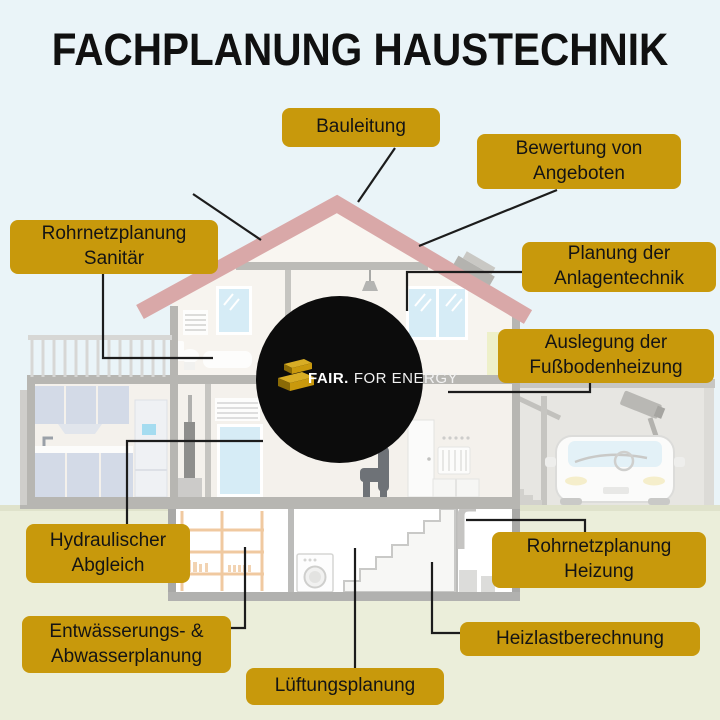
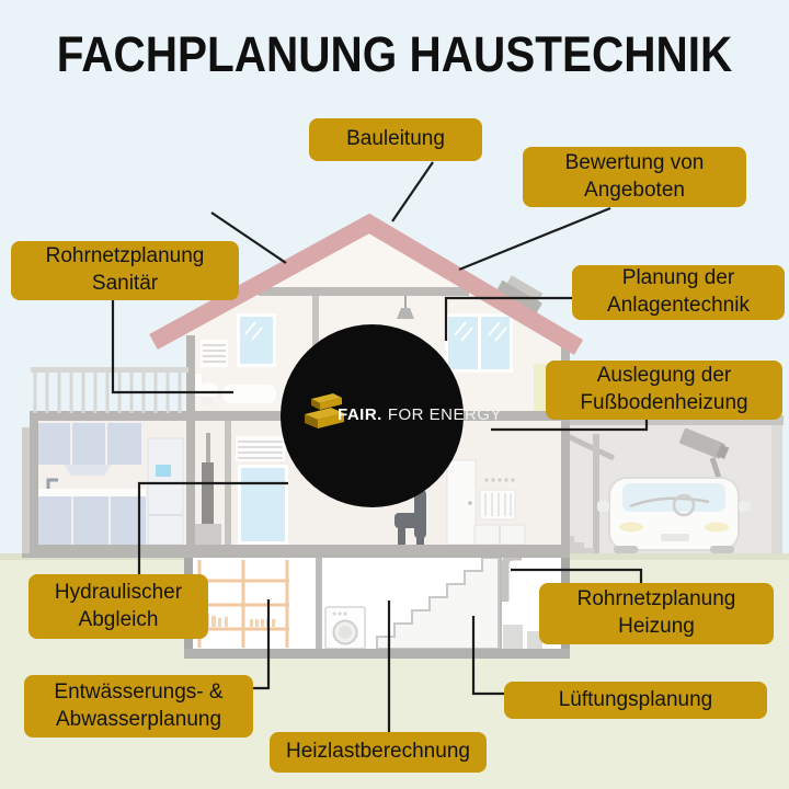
  FACHPLANUNG HAUSTECHNIK
  FAIR. FOR ENERGY
  Bauleitung
  Bewertung von Angeboten
  Rohrnetzplanung Sanitär
  Planung der Anlagentechnik
  Auslegung der Fußbodenheizung
  Hydraulischer Abgleich
  Entwässerungs- & Abwasserplanung
- Lüftungsplanung
+ Heizlastberechnung
  Rohrnetzplanung Heizung
- Heizlastberechnung
+ Lüftungsplanung
